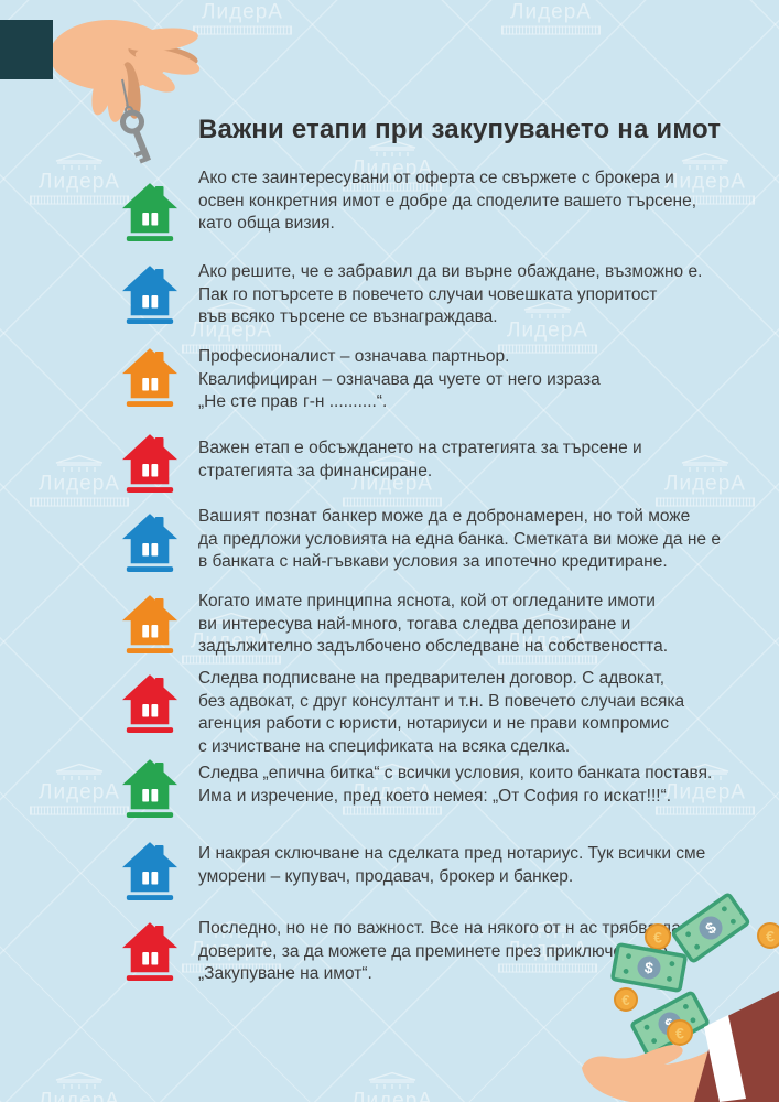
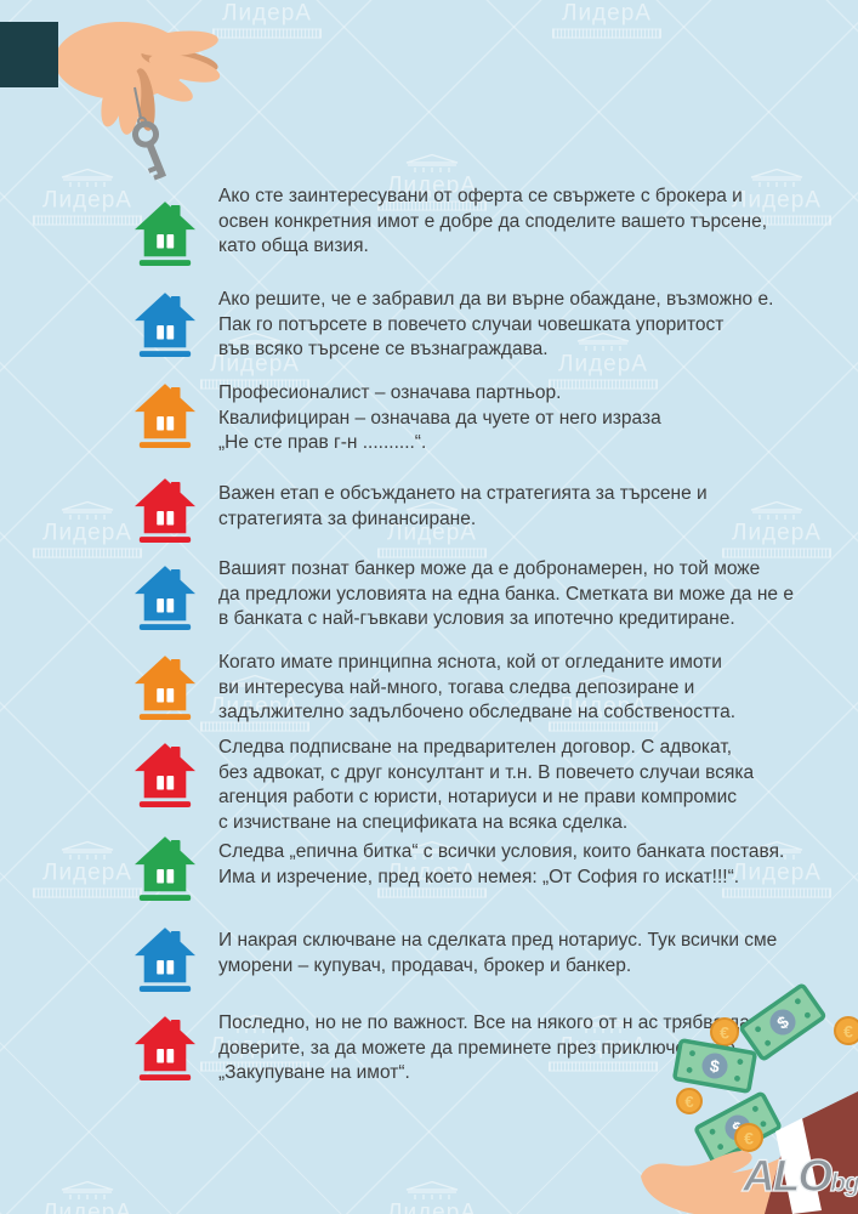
  ЛидерА
  ЛидерА
  ЛидерА
  ЛидерА
  ЛидерА
  ЛидерА
  ЛидерА
  ЛидерА
  ЛидерА
  ЛидерА
  ЛидерА
  ЛидерА
  ЛидерА
  ЛидерА
  ЛидерА
  ЛидерА
  ЛидерА
  ЛидерА
  ЛидерА
- Важни етапи при закупуването на имот
  Ако сте заинтересувани от оферта се свържете с брокера и
  освен конкретния имот е добре да споделите вашето търсене,
  като обща визия.
  Ако решите, че е забравил да ви върне обаждане, възможно е.
  Пак го потърсете в повечето случаи човешката упоритост
  във всяко търсене се възнаграждава.
  Професионалист – означава партньор.
  Квалифициран – означава да чуете от него израза
  „Не сте прав г-н ..........“.
  Важен етап е обсъждането на стратегията за търсене и
  стратегията за финансиране.
  Вашият познат банкер може да е добронамерен, но той може
  да предложи условията на една банка. Сметката ви може да не е
  в банката с най-гъвкави условия за ипотечно кредитиране.
  Когато имате принципна яснота, кой от огледаните имоти
  ви интересува най-много, тогава следва депозиране и
  задължително задълбочено обследване на собствеността.
  Следва подписване на предварителен договор. С адвокат,
  без адвокат, с друг консултант и т.н. В повечето случаи всяка
  агенция работи с юристи, нотариуси и не прави компромис
  с изчистване на спецификата на всяка сделка.
  Следва „епична битка“ с всички условия, които банката поставя.
  Има и изречение, пред което немея: „От София го искат!!!“.
  И накрая сключване на сделката пред нотариус. Тук всички сме
  уморени – купувач, продавач, брокер и банкер.
  Последно, но не по важност. Все на някого от н ас трябв
  доверите, за да можете да преминете през приключ
  „Закупуване на имот“.
  €
  €
  €
  €
+ ALObg
